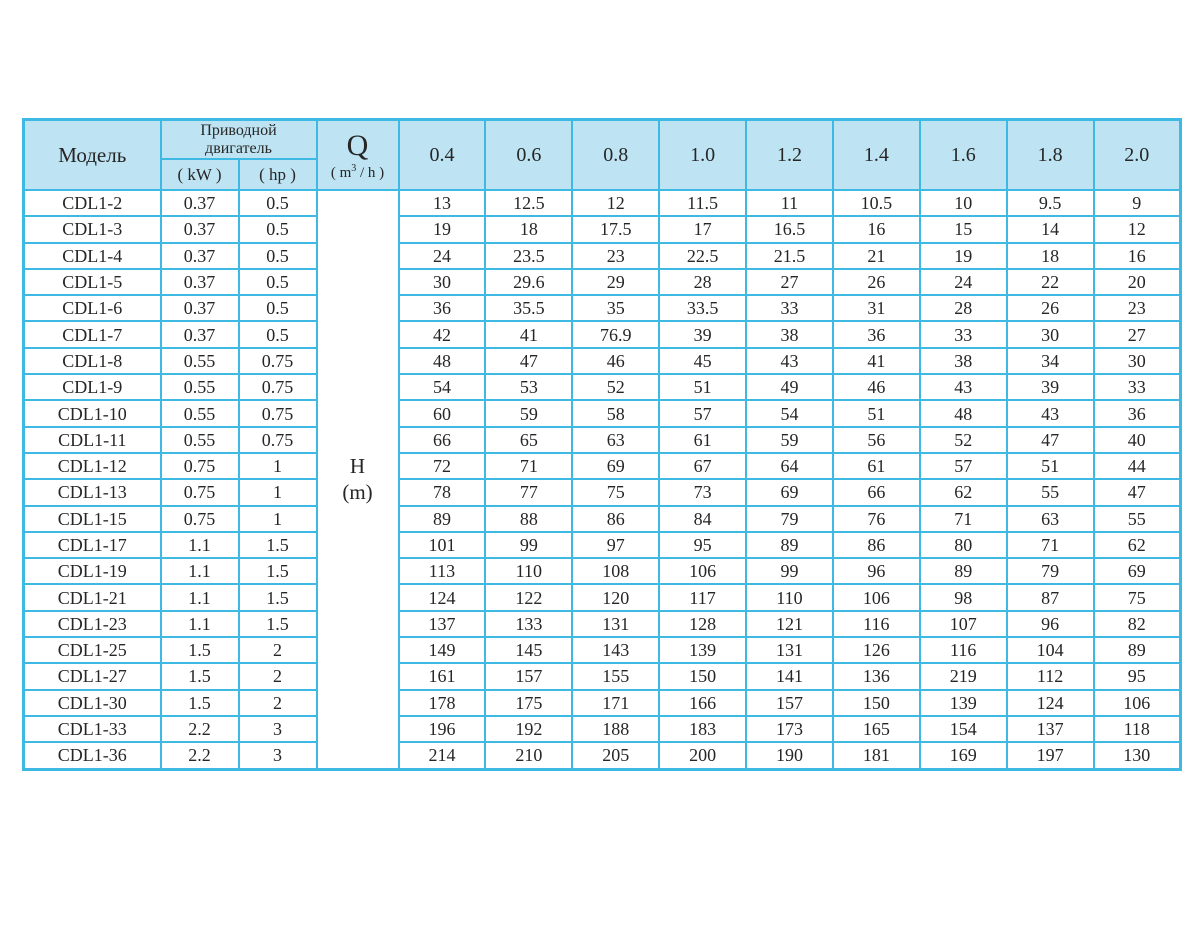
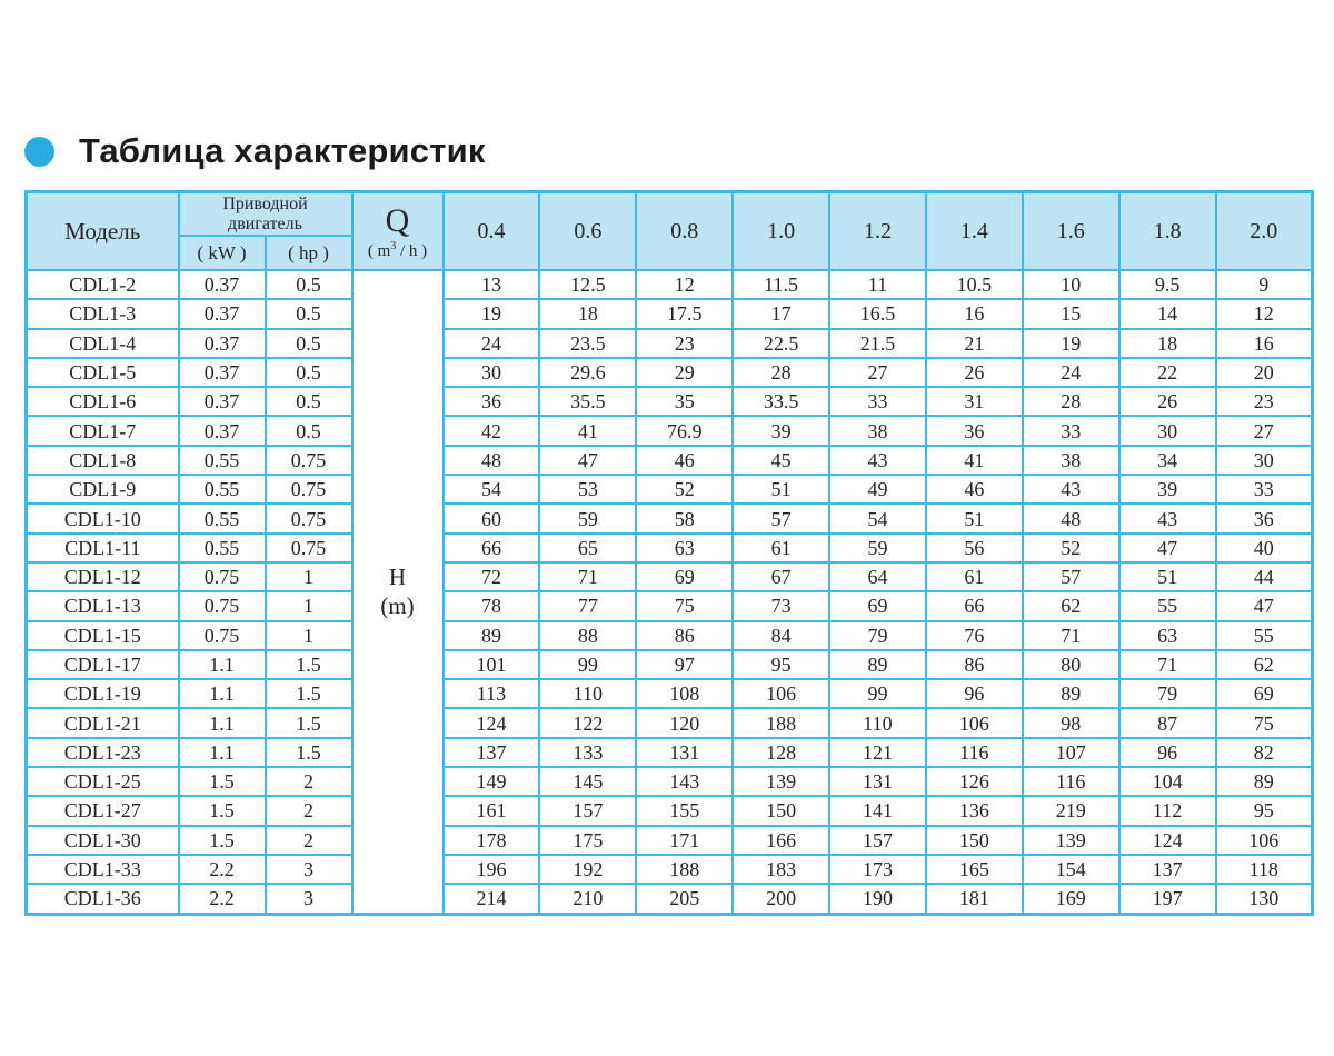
+ Таблица характеристик
  Модель	Приводной двигатель	Q ( m3 / h )	0.4	0.6	0.8	1.0	1.2	1.4	1.6	1.8	2.0
  ( kW )	( hp )
  CDL1-2	0.37	0.5	H(m)	13	12.5	12	11.5	11	10.5	10	9.5	9
  CDL1-3	0.37	0.5	19	18	17.5	17	16.5	16	15	14	12
  CDL1-4	0.37	0.5	24	23.5	23	22.5	21.5	21	19	18	16
  CDL1-5	0.37	0.5	30	29.6	29	28	27	26	24	22	20
  CDL1-6	0.37	0.5	36	35.5	35	33.5	33	31	28	26	23
  CDL1-7	0.37	0.5	42	41	76.9	39	38	36	33	30	27
  CDL1-8	0.55	0.75	48	47	46	45	43	41	38	34	30
  CDL1-9	0.55	0.75	54	53	52	51	49	46	43	39	33
  CDL1-10	0.55	0.75	60	59	58	57	54	51	48	43	36
  CDL1-11	0.55	0.75	66	65	63	61	59	56	52	47	40
  CDL1-12	0.75	1	72	71	69	67	64	61	57	51	44
  CDL1-13	0.75	1	78	77	75	73	69	66	62	55	47
  CDL1-15	0.75	1	89	88	86	84	79	76	71	63	55
  CDL1-17	1.1	1.5	101	99	97	95	89	86	80	71	62
  CDL1-19	1.1	1.5	113	110	108	106	99	96	89	79	69
- CDL1-21	1.1	1.5	124	122	120	117	110	106	98	87	75
+ CDL1-21	1.1	1.5	124	122	120	188	110	106	98	87	75
  CDL1-23	1.1	1.5	137	133	131	128	121	116	107	96	82
  CDL1-25	1.5	2	149	145	143	139	131	126	116	104	89
  CDL1-27	1.5	2	161	157	155	150	141	136	219	112	95
  CDL1-30	1.5	2	178	175	171	166	157	150	139	124	106
  CDL1-33	2.2	3	196	192	188	183	173	165	154	137	118
  CDL1-36	2.2	3	214	210	205	200	190	181	169	197	130
